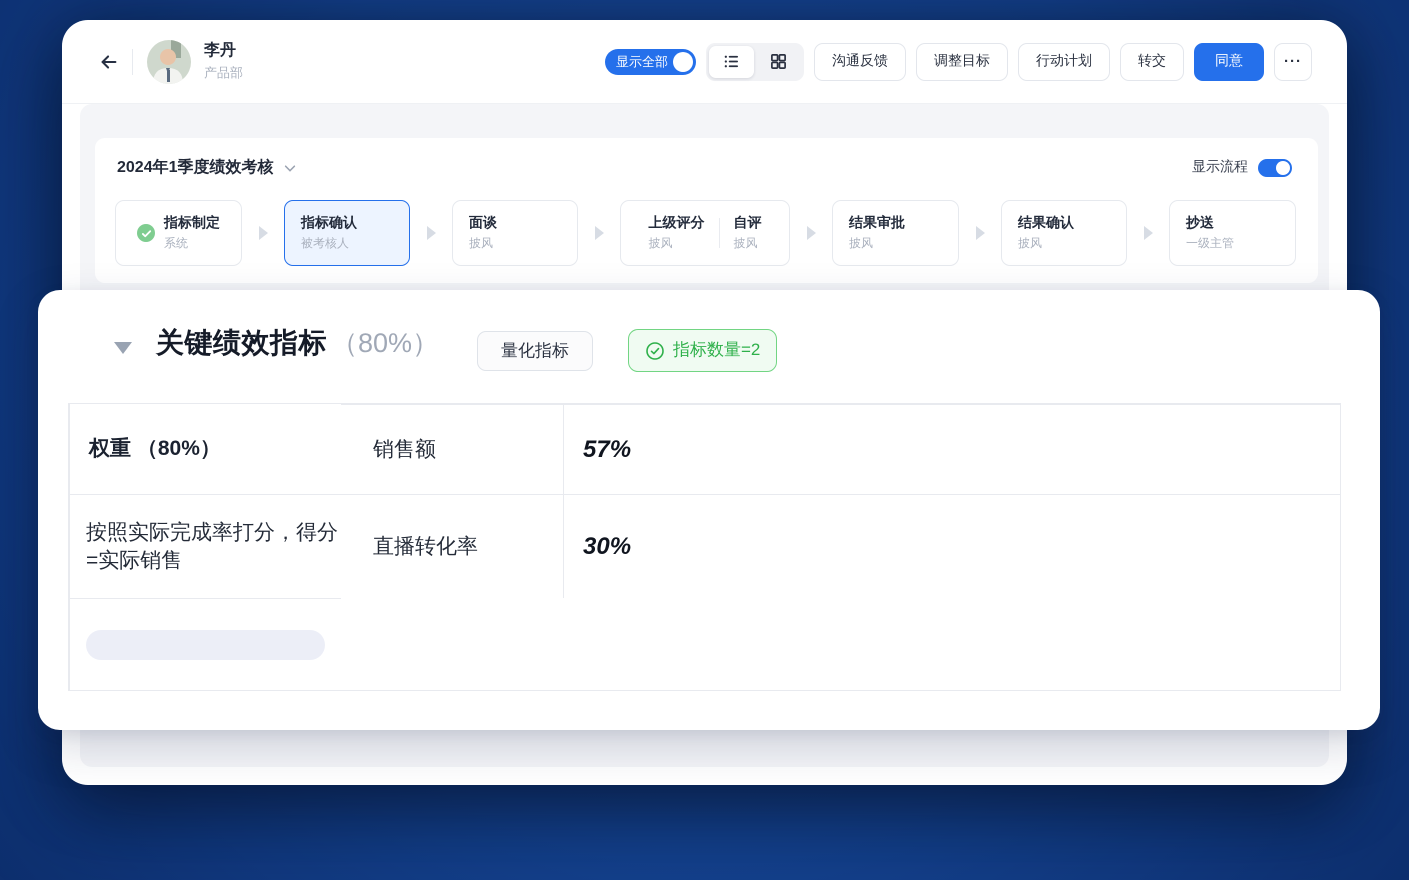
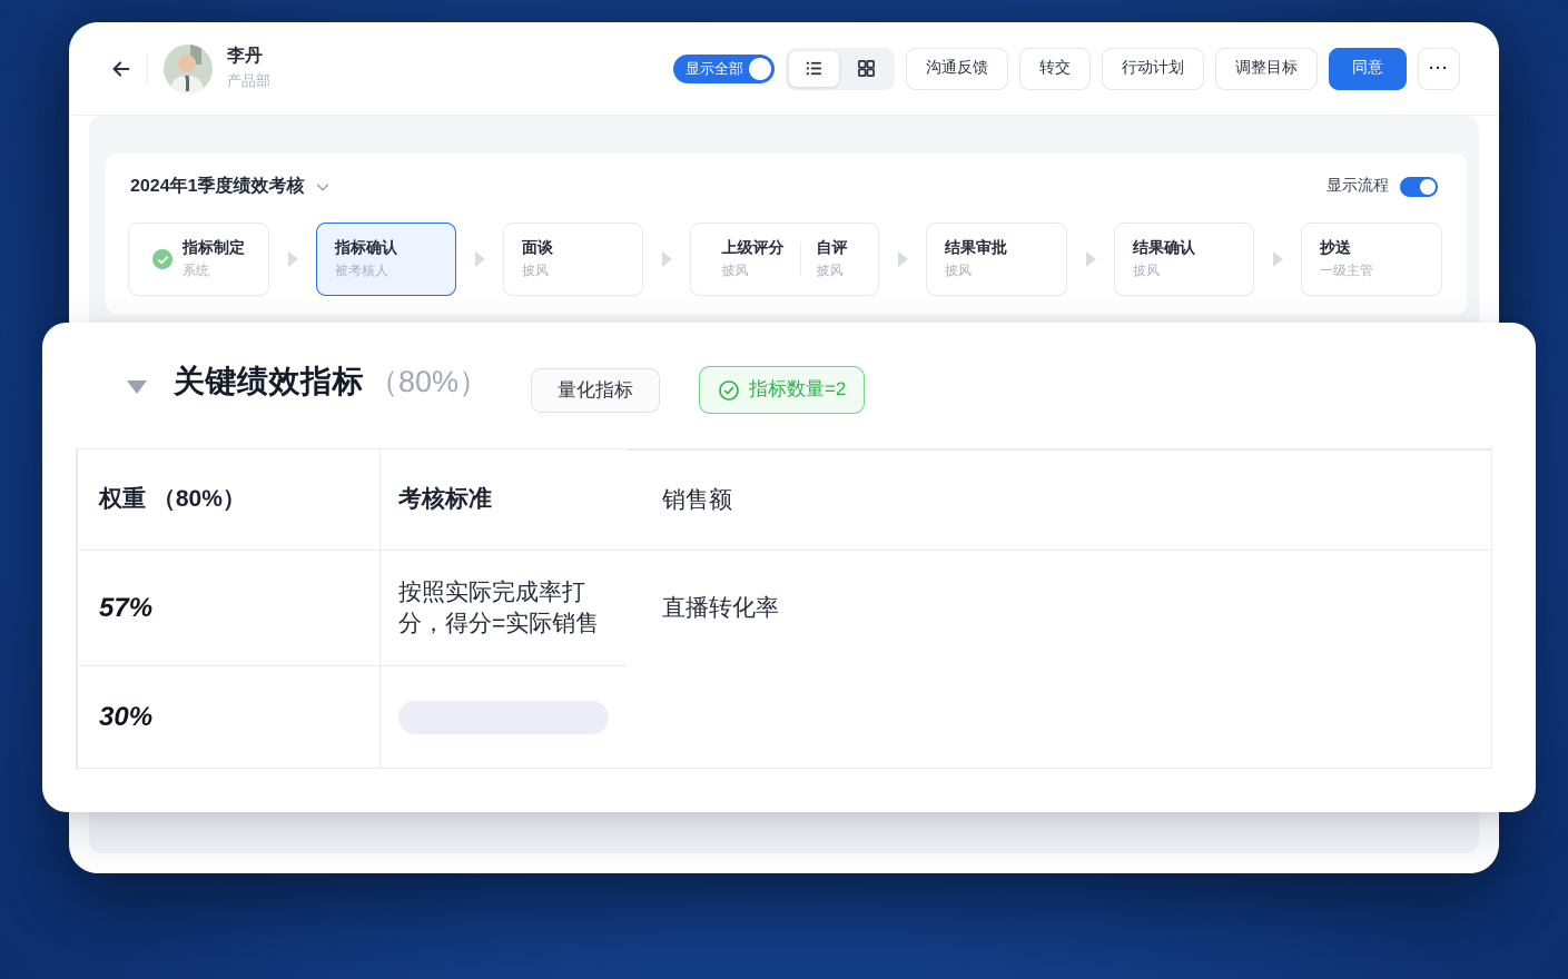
  李丹
  产品部
  显示全部
  沟通反馈
- 调整目标
+ 转交
  行动计划
- 转交
+ 调整目标
  同意
  ···
  2024年1季度绩效考核
  显示流程
  指标制定
  系统
  指标确认
  被考核人
  面谈
  披风
  上级评分
  披风
  自评
  披风
  结果审批
  披风
  结果确认
  披风
  抄送
  一级主管
  关键绩效指标
  （80%）
  量化指标
  指标数量=2
  权重 （80%）
+ 考核标准
  销售额
  57%
  按照实际完成率打分，得分=实际销售
  直播转化率
  30%
